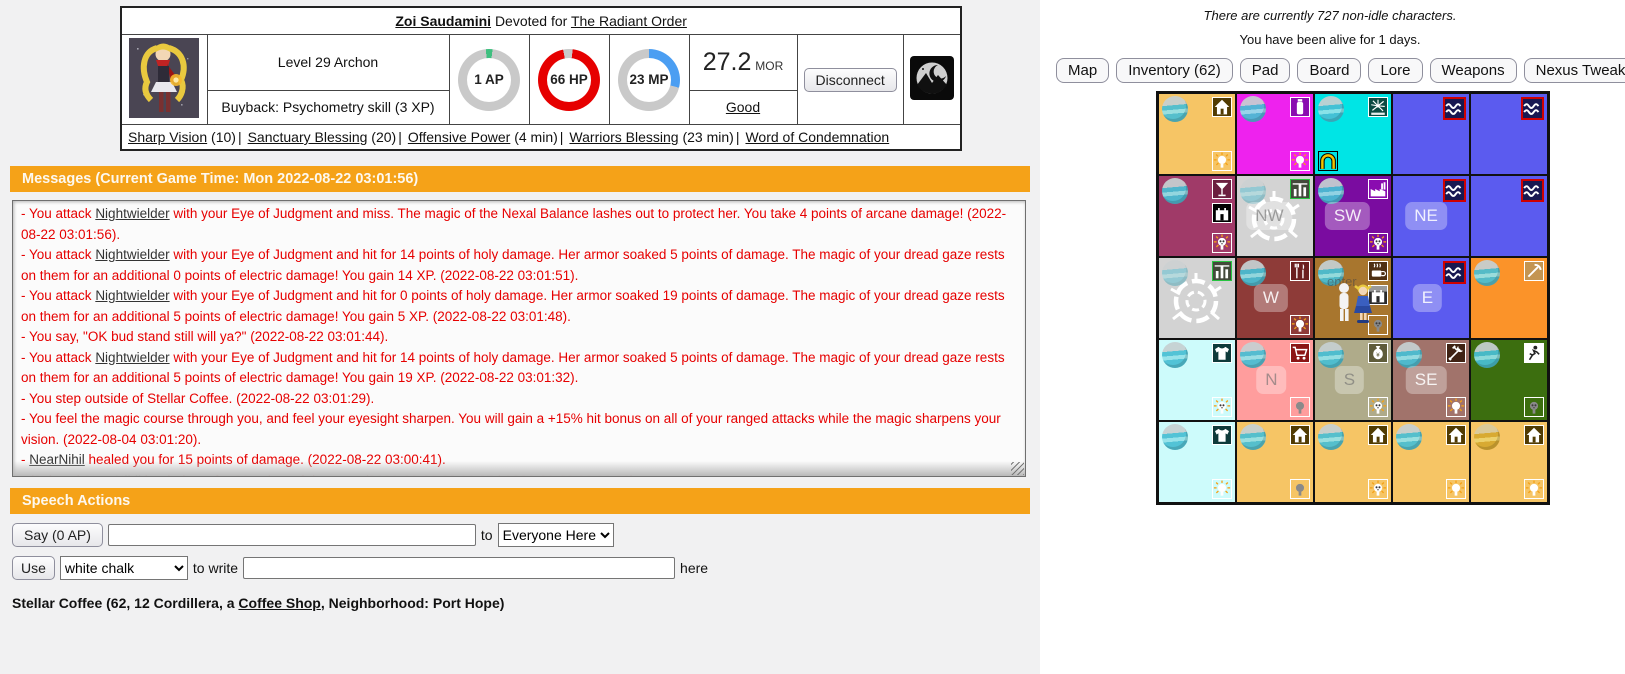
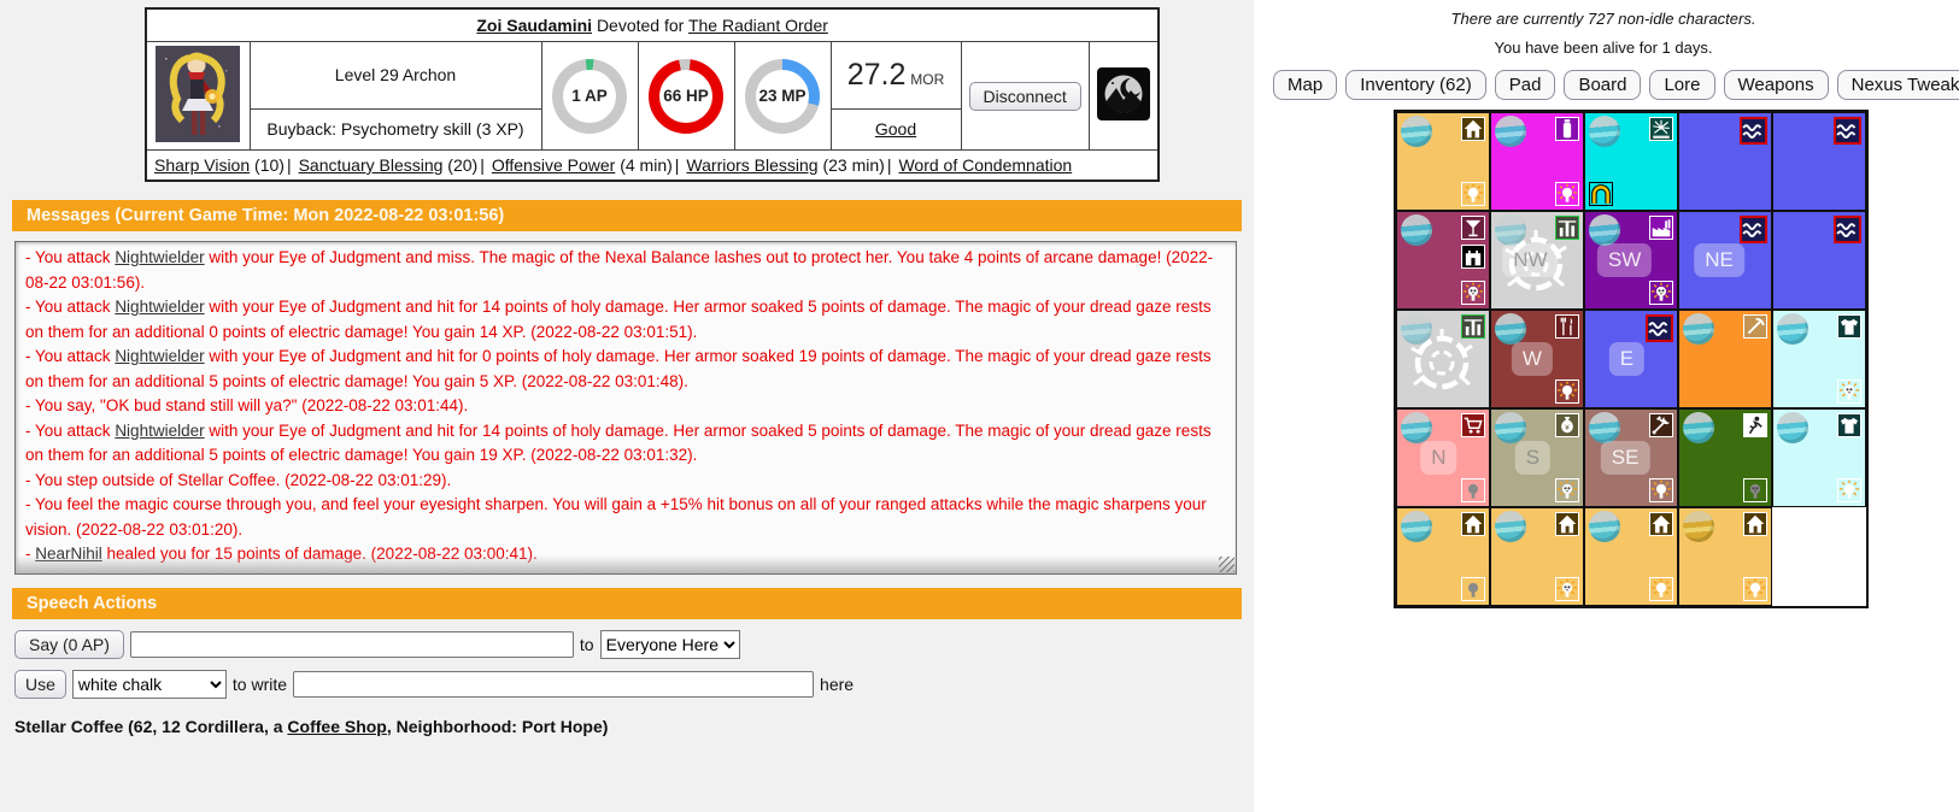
  Zoi Saudamini Devoted for The Radiant Order
  	Level 29 Archon	1 AP	66 HP	23 MP	27.2 MOR	Disconnect
  Buyback: Psychometry skill (3 XP)	Good
  Sharp Vision (10) | Sanctuary Blessing (20) | Offensive Power (4 min) | Warriors Blessing (23 min) | Word of Condemnation
  Messages (Current Game Time: Mon 2022-08-22 03:01:56)
  - You attack Nightwielder with your Eye of Judgment and miss. The magic of the Nexal Balance lashes out to protect her. You take 4 points of arcane damage! (2022-08-22 03:01:56).
  - You attack Nightwielder with your Eye of Judgment and hit for 14 points of holy damage. Her armor soaked 5 points of damage. The magic of your dread gaze rests on them for an additional 0 points of electric damage! You gain 14 XP. (2022-08-22 03:01:51).
  - You attack Nightwielder with your Eye of Judgment and hit for 0 points of holy damage. Her armor soaked 19 points of damage. The magic of your dread gaze rests on them for an additional 5 points of electric damage! You gain 5 XP. (2022-08-22 03:01:48).
  - You say, "OK bud stand still will ya?" (2022-08-22 03:01:44).
  - You attack Nightwielder with your Eye of Judgment and hit for 14 points of holy damage. Her armor soaked 5 points of damage. The magic of your dread gaze rests on them for an additional 5 points of electric damage! You gain 19 XP. (2022-08-22 03:01:32).
  - You step outside of Stellar Coffee. (2022-08-22 03:01:29).
- - You feel the magic course through you, and feel your eyesight sharpen. You will gain a +15% hit bonus on all of your ranged attacks while the magic sharpens your vision. (2022-08-04 03:01:20).
+ - You feel the magic course through you, and feel your eyesight sharpen. You will gain a +15% hit bonus on all of your ranged attacks while the magic sharpens your vision. (2022-08-22 03:01:20).
  - NearNihil healed you for 15 points of damage. (2022-08-22 03:00:41).
  Speech Actions
  Say (0 AP)
  to
  Everyone Here
  Use
  white chalk
  to write
  here
  Stellar Coffee (62, 12 Cordillera, a Coffee Shop, Neighborhood: Port Hope)
  There are currently 727 non-idle characters.
  You have been alive for 1 days.
  Map
  Inventory (62)
  Pad
  Board
  Lore
  Weapons
  Nexus Tweak
  NW
  SW
  NE
  W
- enter
  E
  N
  S
  SE
